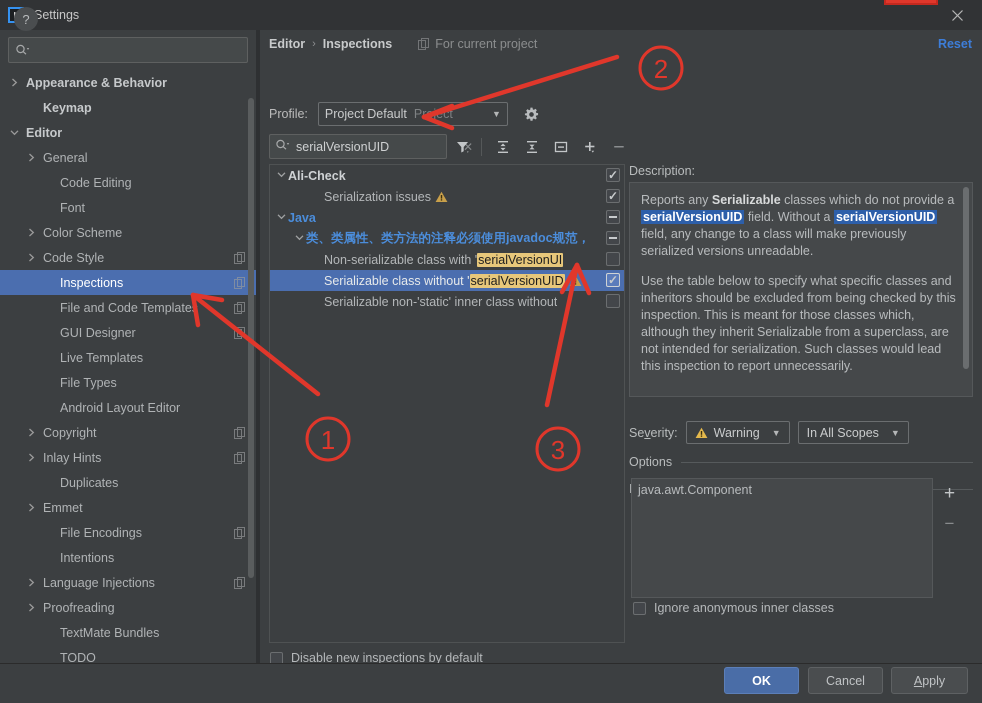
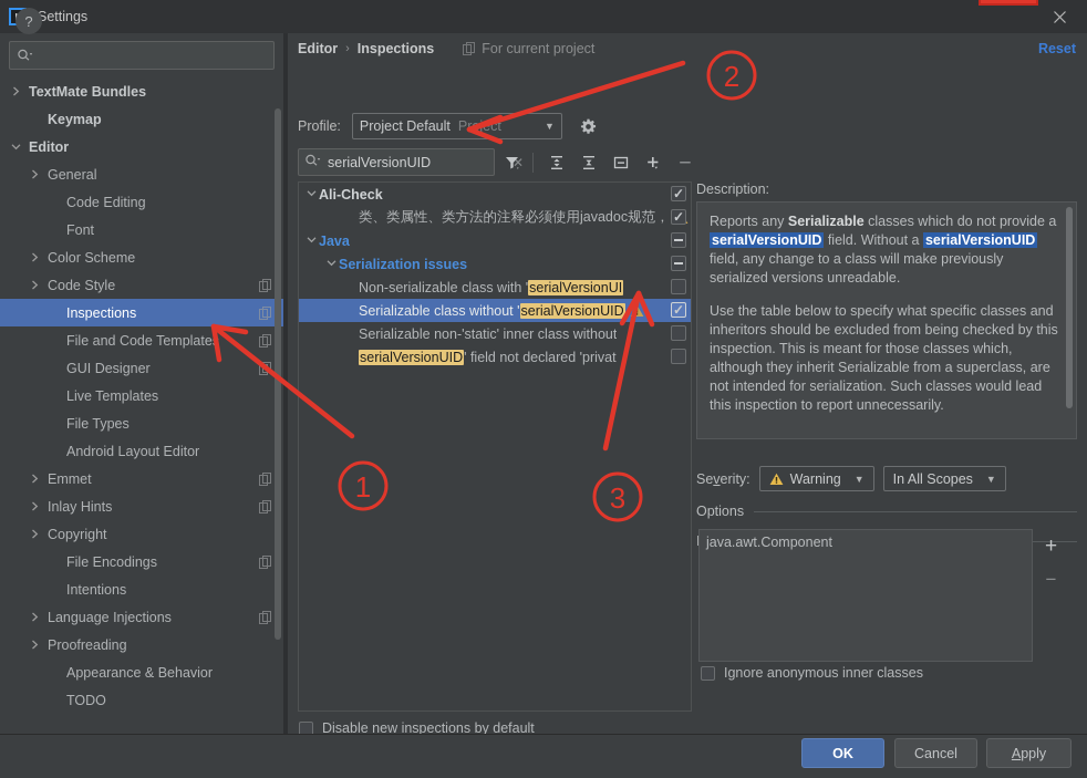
  Settings
- Appearance & Behavior
+ TextMate Bundles
  Keymap
  Editor
  General
  Code Editing
  Font
  Color Scheme
  Code Style
  Inspections
  File and Code Template
  GUI Designer
  Live Templates
  File Types
  Android Layout Editor
- Copyright
+ Emmet
  Inlay Hints
- Duplicates
- Emmet
+ Copyright
  File Encodings
  Intentions
  Language Injections
  Proofreading
- TextMate Bundles
+ Appearance & Behavior
  TODO
  Editor
  ›
  Inspections
  For current project
  Reset
  Profile:
  Project Default
  ▼
  serialVersionUID
  ✕
  Ali-Check
- Serialization issues
+ 类、类属性、类方法的注释必须使用javadoc规范，
  Java
- 类、类属性、类方法的注释必须使用javadoc规范，
+ Serialization issues
  Non-serializable class with 'serialVersionUI
  Serializable class without 'serialVersionUID
  Serializable non-'static' inner class without
+ serialVersionUID' field not declared 'privat
  Disable new inspections by default
  Description:
  Reports any Serializable classes which do not provide a serialVersionUID field. Without a serialVersionUID field, any change to a class will make previously serialized versions unreadable.
  Use the table below to specify what specific classes and inheritors should be excluded from being checked by this inspection. This is meant for those classes which, although they inherit Serializable from a superclass, are not intended for serialization. Such classes would lead this inspection to report unnecessarily.
  Severity:
  Warning
  ▼
  In All Scopes
  ▼
  Options
  java.awt.Component
  +
  −
  Ignore anonymous inner classes
  ?
  OK
  Cancel
  A
  pply
  2
  1
  3
